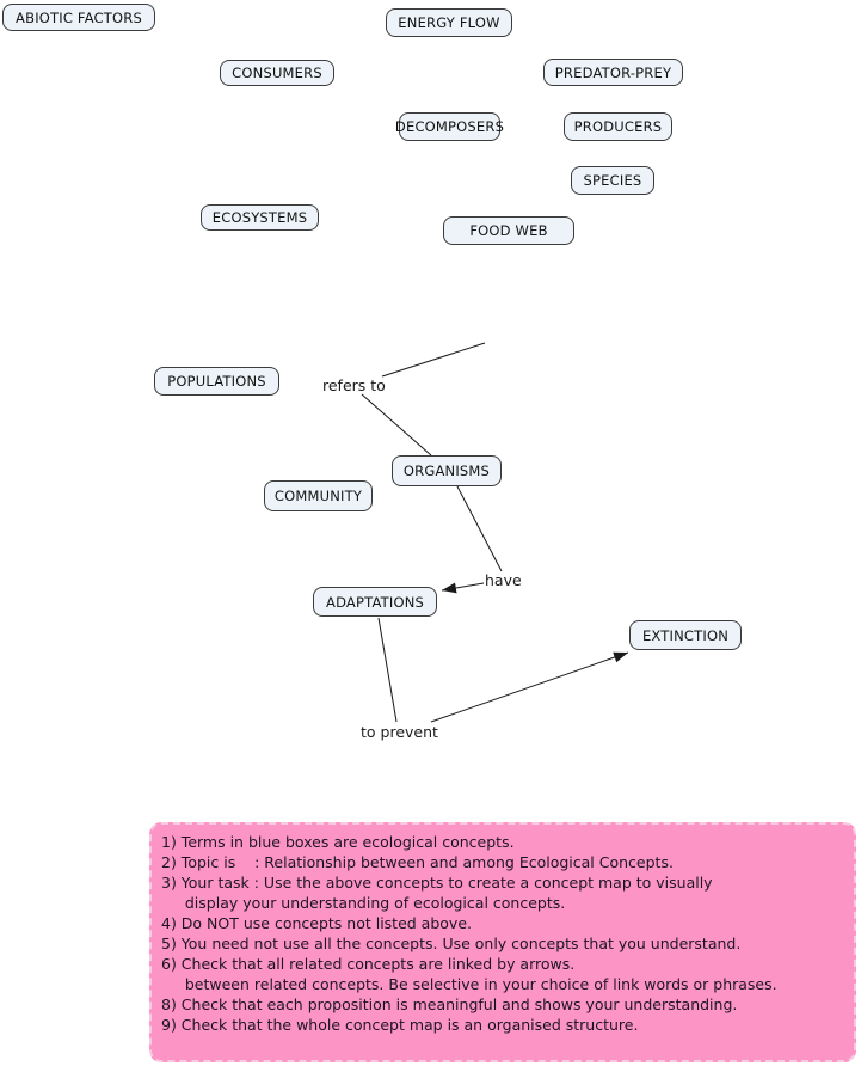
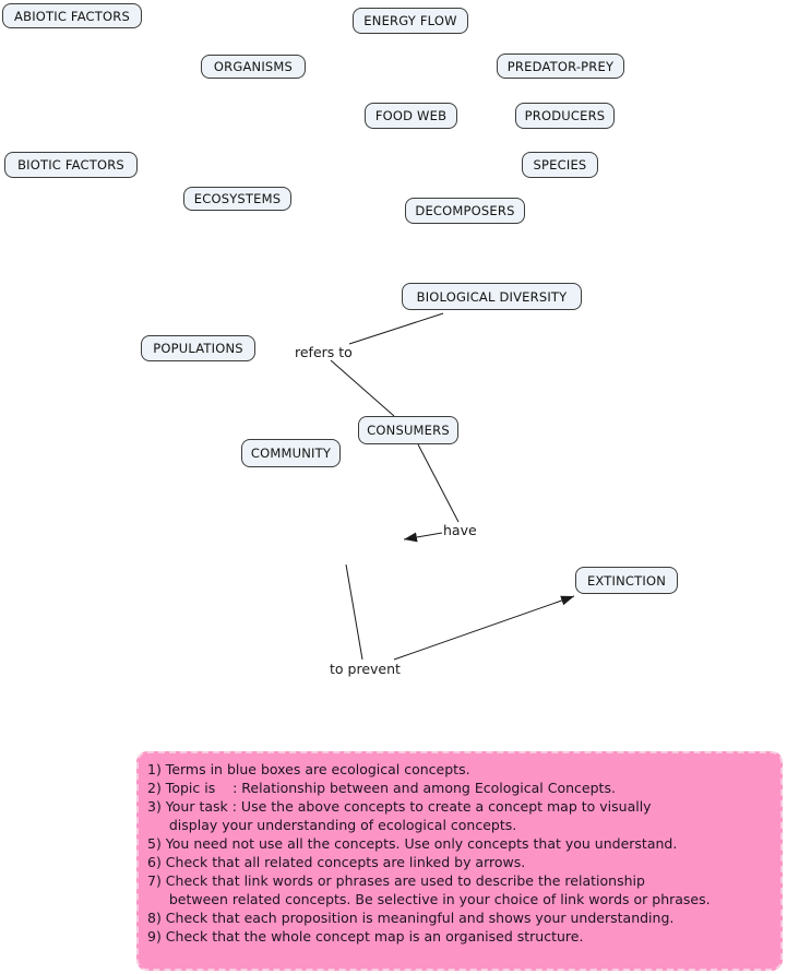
  ABIOTIC FACTORS
  ENERGY FLOW
- CONSUMERS
+ ORGANISMS
  PREDATOR-PREY
- DECOMPOSERS
+ FOOD WEB
  PRODUCERS
+ BIOTIC FACTORS
  SPECIES
  ECOSYSTEMS
- FOOD WEB
+ DECOMPOSERS
+ BIOLOGICAL DIVERSITY
  POPULATIONS
- ORGANISMS
+ CONSUMERS
  COMMUNITY
- ADAPTATIONS
  EXTINCTION
  refers to
  have
  to prevent
  1) Terms in blue boxes are ecological concepts.
  2) Topic is : Relationship between and among Ecological Concepts.
  3) Your task : Use the above concepts to create a concept map to visually
  display your understanding of ecological concepts.
- 4) Do NOT use concepts not listed above.
  5) You need not use all the concepts. Use only concepts that you understand.
  6) Check that all related concepts are linked by arrows.
+ 7) Check that link words or phrases are used to describe the relationship
  between related concepts. Be selective in your choice of link words or phrases.
  8) Check that each proposition is meaningful and shows your understanding.
  9) Check that the whole concept map is an organised structure.
